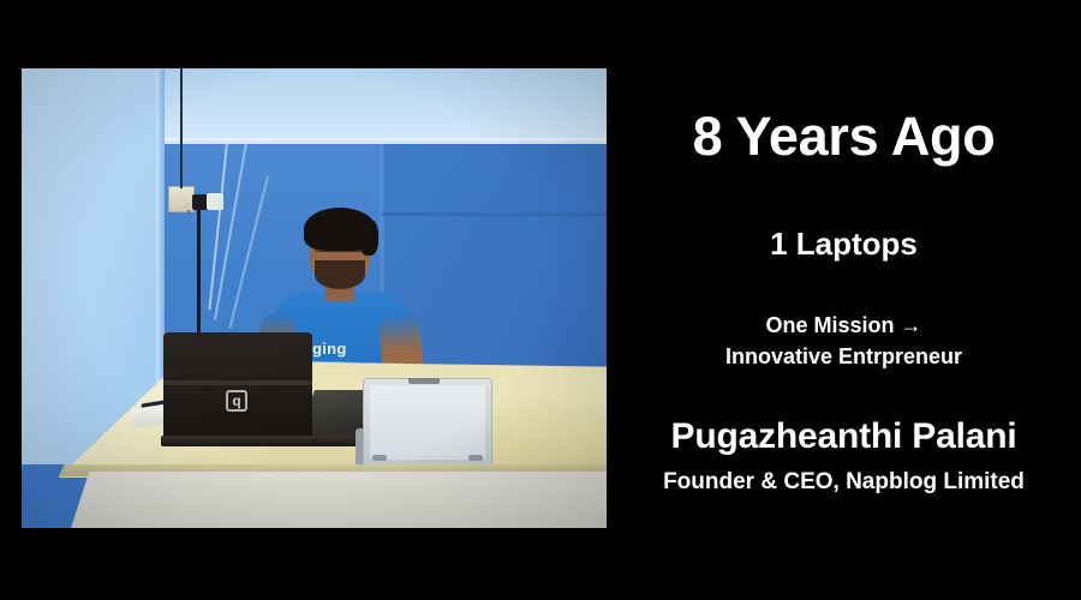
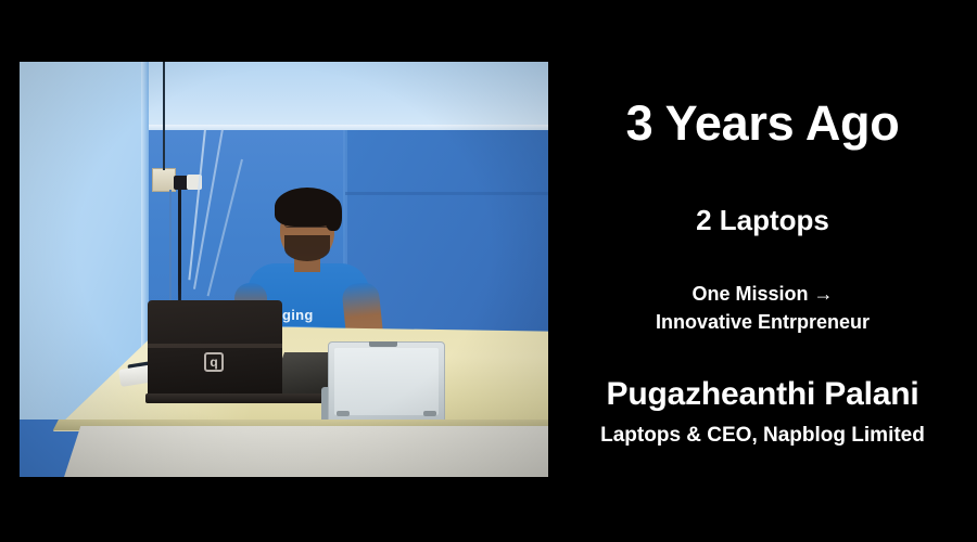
- 8 Years Ago
+ 3 Years Ago
- 1 Laptops
+ 2 Laptops
  One Mission →
  Innovative Entrpreneur
  Pugazheanthi Palani
- Founder & CEO, Napblog Limited
+ Laptops & CEO, Napblog Limited
